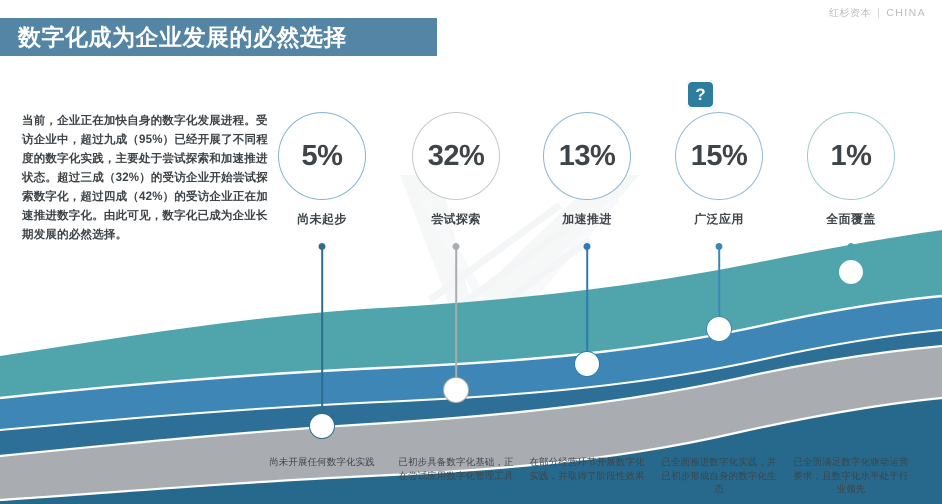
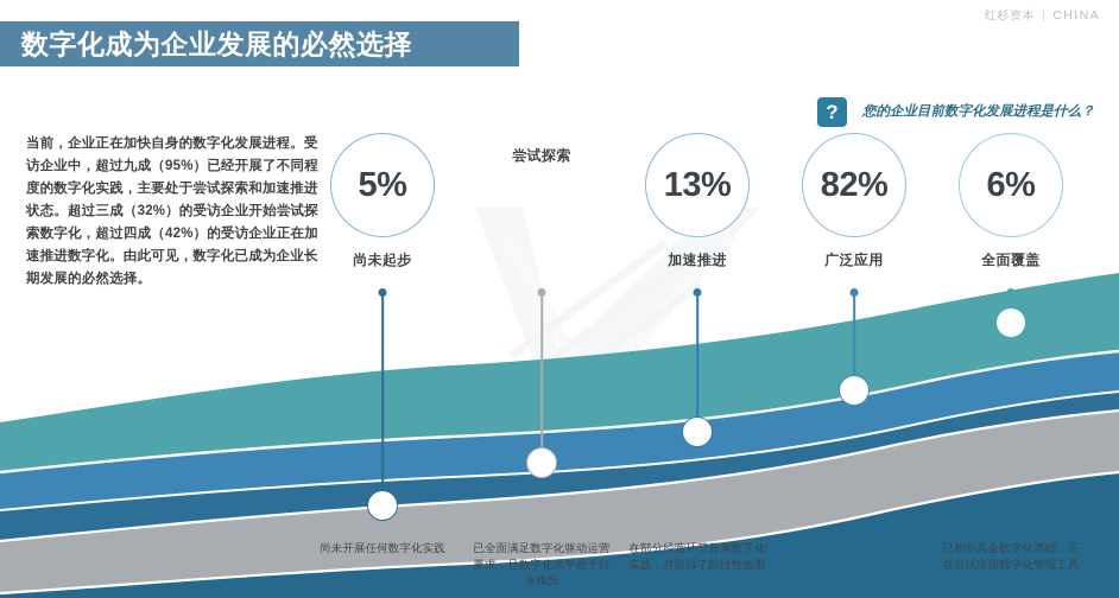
  红杉资本
  |
  CHINA
  数字化成为企业发展的必然选择
  当前，企业正在加快自身的数字化发展进程。受访企业中，超过九成（95%）已经开展了不同程度的数字化实践，主要处于尝试探索和加速推进状态。超过三成（32%）的受访企业开始尝试探索数字化，超过四成（42%）的受访企业正在加速推进数字化。由此可见，数字化已成为企业长期发展的必然选择。
  ?
+ 您的企业目前数字化发展进程是什么？
  5%
  尚未起步
- 32%
  尝试探索
  13%
  加速推进
- 15%
+ 82%
  广泛应用
- 1%
+ 6%
  全面覆盖
  尚未开展任何数字化实践
- 已初步具备数字化基础，正在尝试应用数字化管理工具
+ 已全面满足数字化驱动运营要求，且数字化水平处于行业领先
  在部分经营环节开展数字化实践，并取得了阶段性效果
- 已全面推进数字化实践，并已初步形成自身的数字化生态
- 已全面满足数字化驱动运营要求，且数字化水平处于行业领先
+ 已初步具备数字化基础，正在尝试应用数字化管理工具
